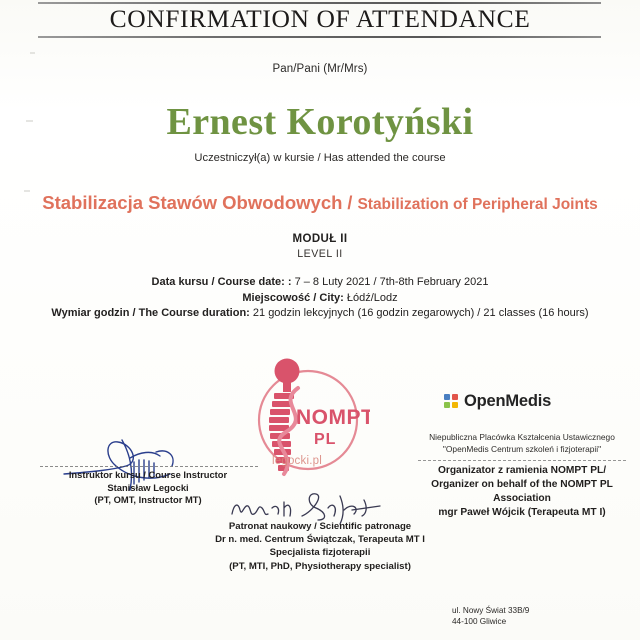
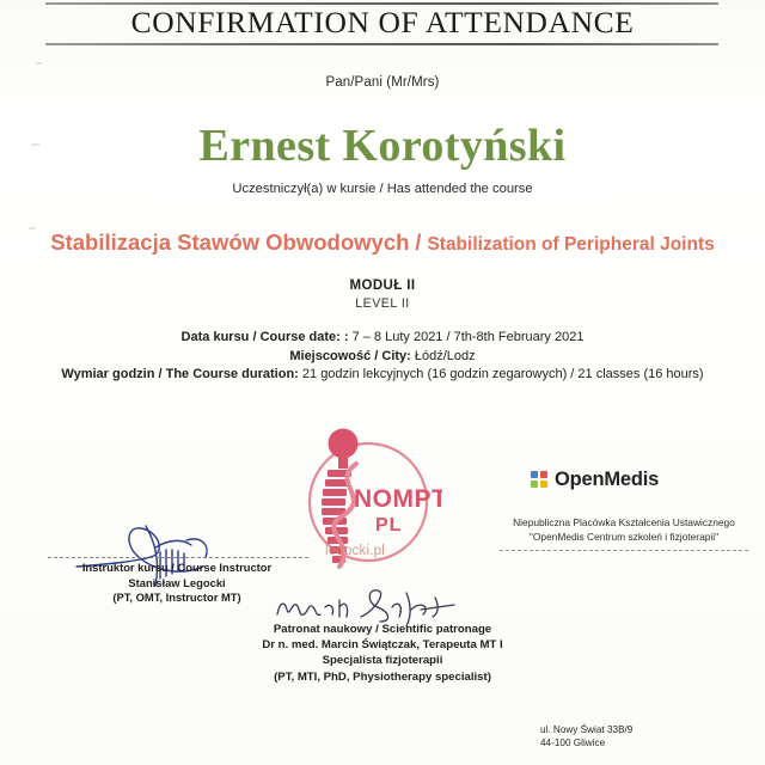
  CONFIRMATION OF ATTENDANCE
  Pan/Pani (Mr/Mrs)
  Ernest Korotyński
  Uczestniczył(a) w kursie / Has attended the course
  Stabilizacja Stawów Obwodowych / Stabilization of Peripheral Joints
  MODUŁ II
  LEVEL II
  Data kursu / Course date: : 7 – 8 Luty 2021 / 7th-8th February 2021
  Miejscowość / City: Łódź/Lodz
  Wymiar godzin / The Course duration: 21 godzin lekcyjnych (16 godzin zegarowych) / 21 classes (16 hours)
  NOMPT
  PL
  legocki.pl
  OpenMedis
  Niepubliczna Placówka Kształcenia Ustawicznego
  "OpenMedis Centrum szkoleń i fizjoterapii"
- Organizator z ramienia NOMPT PL/
- Organizer on behalf of the NOMPT PL
- Association
- mgr Paweł Wójcik (Terapeuta MT I)
  Instruktor kursu / Course Instructor
  Stanisław Legocki
  (PT, OMT, Instructor MT)
  Patronat naukowy / Scientific patronage
- Dr n. med. Centrum Świątczak, Terapeuta MT I
+ Dr n. med. Marcin Świątczak, Terapeuta MT I
  Specjalista fizjoterapii
  (PT, MTI, PhD, Physiotherapy specialist)
  ul. Nowy Świat 33B/9
  44-100 Gliwice
